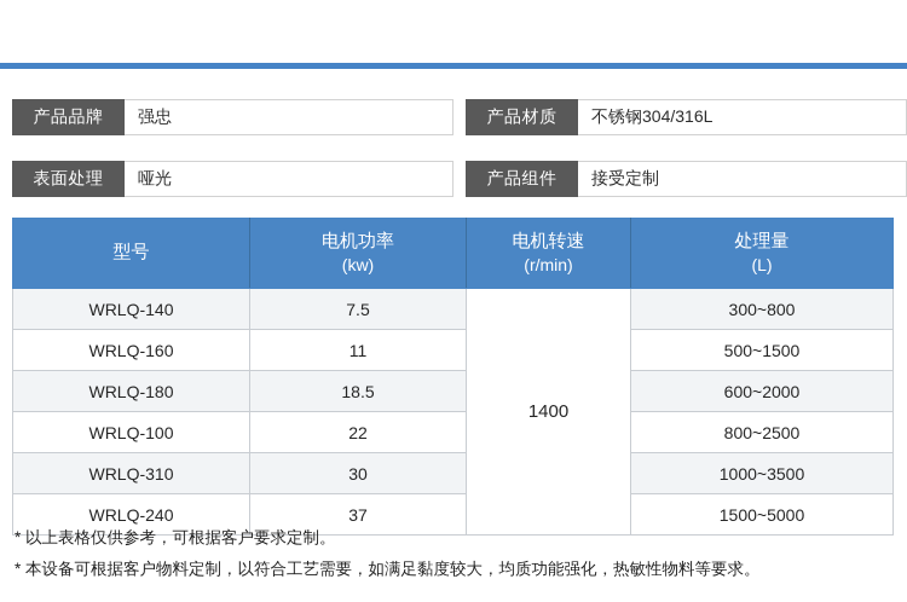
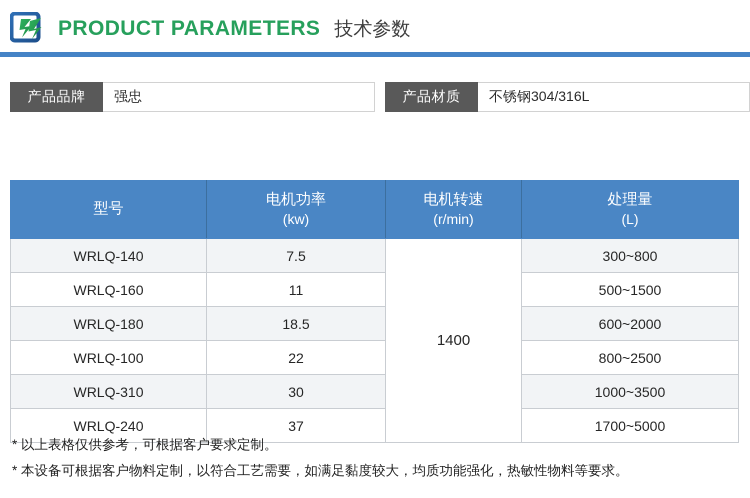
+ PRODUCT PARAMETERS
+ 技术参数
  产品品牌
  强忠
  产品材质
  不锈钢304/316L
- 表面处理
- 哑光
- 产品组件
- 接受定制
  型号	电机功率 (kw)	电机转速 (r/min)	处理量 (L)
  WRLQ-140	7.5	1400	300~800
  WRLQ-160	11	500~1500
  WRLQ-180	18.5	600~2000
  WRLQ-100	22	800~2500
  WRLQ-310	30	1000~3500
- WRLQ-240	37	1500~5000
+ WRLQ-240	37	1700~5000
  * 以上表格仅供参考，可根据客户要求定制。
  * 本设备可根据客户物料定制，以符合工艺需要，如满足黏度较大，均质功能强化，热敏性物料等要求。
